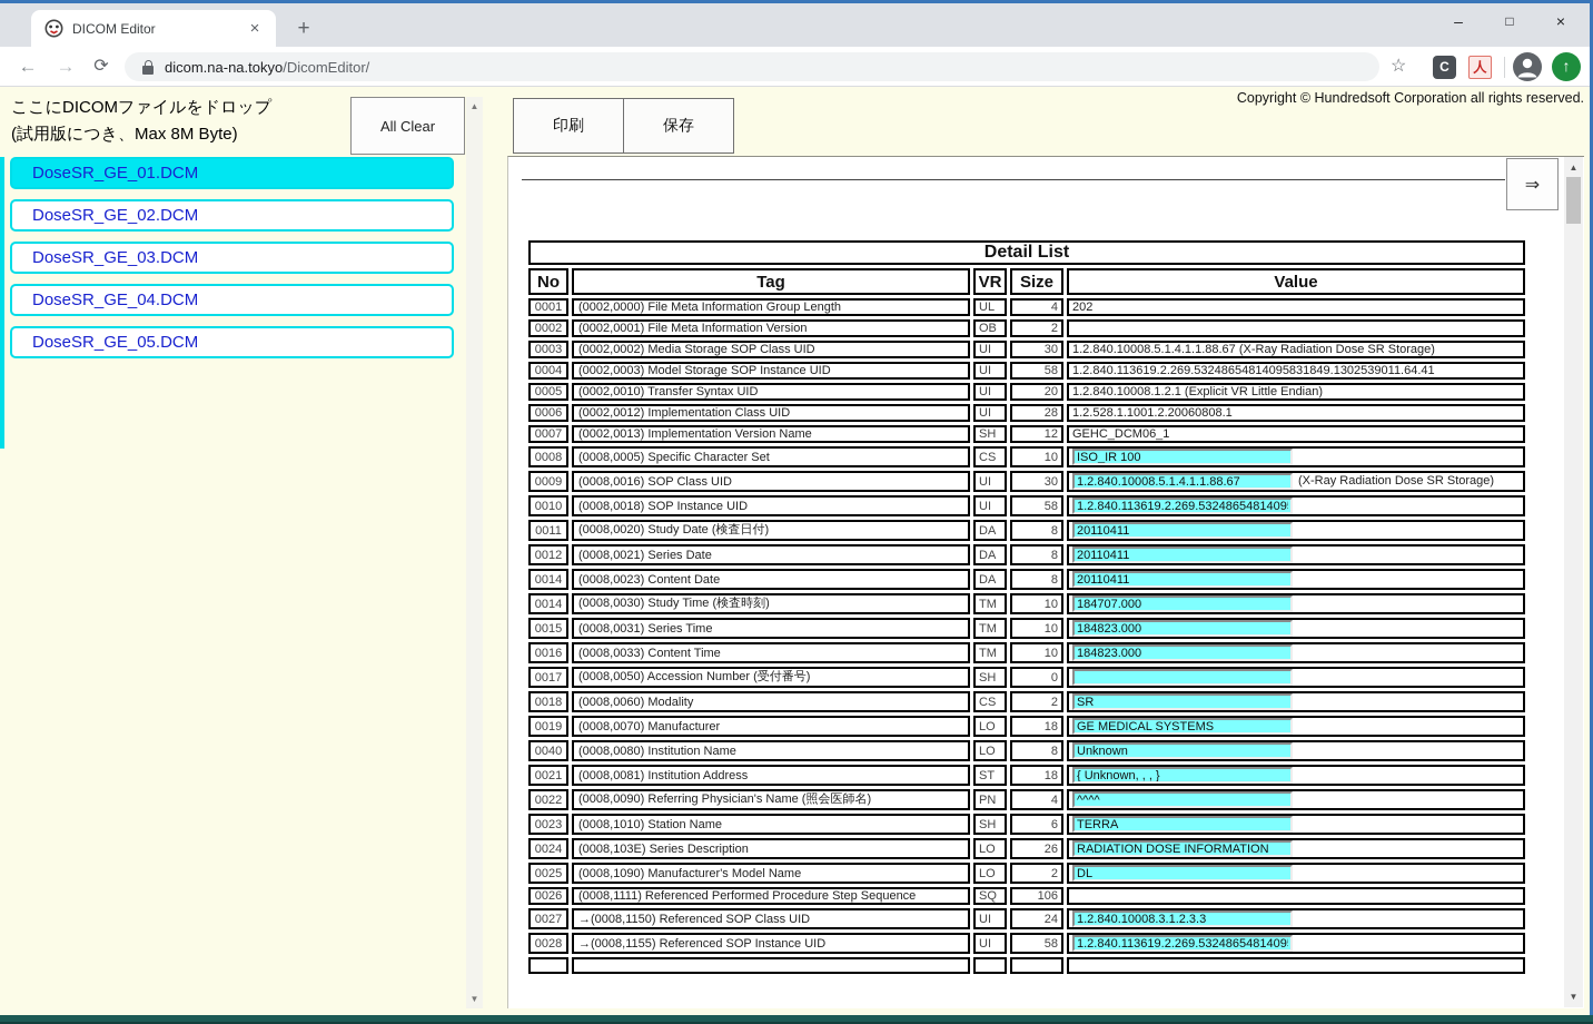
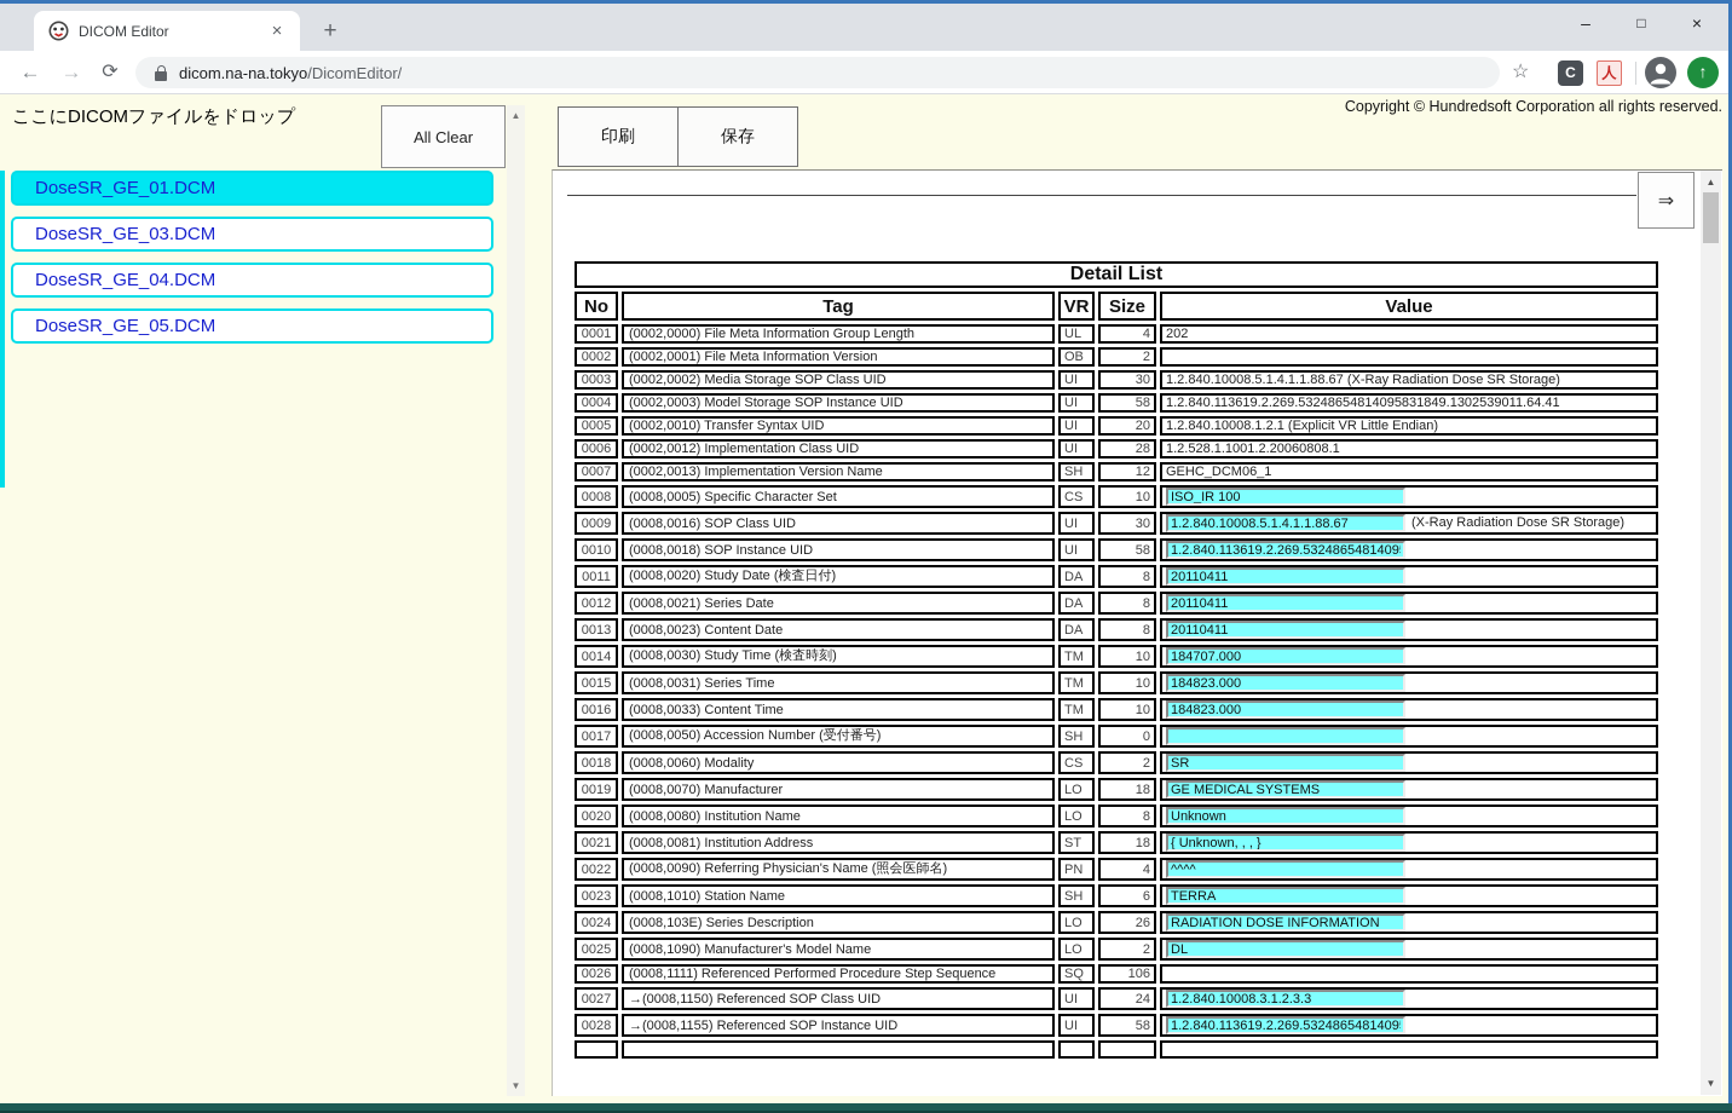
  DICOM Editor
  ×
  +
  –
  □
  ×
  ←
  →
  ⟳
  dicom.na-na.tokyo/DicomEditor/
  ☆
  C
  人
  ↑
  ここにDICOMファイルをドロップ
- (試用版につき、Max 8M Byte)
  All Clear
  DoseSR_GE_01.DCM
- DoseSR_GE_02.DCM
  DoseSR_GE_03.DCM
  DoseSR_GE_04.DCM
  DoseSR_GE_05.DCM
  ▲
  ▼
  Copyright © Hundredsoft Corporation all rights reserved.
  印刷
  保存
  ⇒
  Detail List
  No	Tag	VR	Size	Value
  0001	(0002,0000) File Meta Information Group Length	UL	4	202
  0002	(0002,0001) File Meta Information Version	OB	2
  0003	(0002,0002) Media Storage SOP Class UID	UI	30	1.2.840.10008.5.1.4.1.1.88.67 (X-Ray Radiation Dose SR Storage)
  0004	(0002,0003) Model Storage SOP Instance UID	UI	58	1.2.840.113619.2.269.53248654814095831849.1302539011.64.41
  0005	(0002,0010) Transfer Syntax UID	UI	20	1.2.840.10008.1.2.1 (Explicit VR Little Endian)
  0006	(0002,0012) Implementation Class UID	UI	28	1.2.528.1.1001.2.20060808.1
  0007	(0002,0013) Implementation Version Name	SH	12	GEHC_DCM06_1
  0008	(0008,0005) Specific Character Set	CS	10	ISO_IR 100
  0009	(0008,0016) SOP Class UID	UI	30	1.2.840.10008.5.1.4.1.1.88.67 (X-Ray Radiation Dose SR Storage)
  0010	(0008,0018) SOP Instance UID	UI	58	1.2.840.113619.2.269.5324865481409
  0011	(0008,0020) Study Date (検査日付)	DA	8	20110411
  0012	(0008,0021) Series Date	DA	8	20110411
- 0014	(0008,0023) Content Date	DA	8	20110411
+ 0013	(0008,0023) Content Date	DA	8	20110411
  0014	(0008,0030) Study Time (検査時刻)	TM	10	184707.000
  0015	(0008,0031) Series Time	TM	10	184823.000
  0016	(0008,0033) Content Time	TM	10	184823.000
  0017	(0008,0050) Accession Number (受付番号)	SH	0
  0018	(0008,0060) Modality	CS	2	SR
  0019	(0008,0070) Manufacturer	LO	18	GE MEDICAL SYSTEMS
- 0040	(0008,0080) Institution Name	LO	8	Unknown
+ 0020	(0008,0080) Institution Name	LO	8	Unknown
  0021	(0008,0081) Institution Address	ST	18	{ Unknown, , , }
  0022	(0008,0090) Referring Physician's Name (照会医師名)	PN	4	^^^^
  0023	(0008,1010) Station Name	SH	6	TERRA
  0024	(0008,103E) Series Description	LO	26	RADIATION DOSE INFORMATION
  0025	(0008,1090) Manufacturer's Model Name	LO	2	DL
  0026	(0008,1111) Referenced Performed Procedure Step Sequence	SQ	106
  0027	→(0008,1150) Referenced SOP Class UID	UI	24	1.2.840.10008.3.1.2.3.3
  0028	→(0008,1155) Referenced SOP Instance UID	UI	58	1.2.840.113619.2.269.5324865481409
  ▲
  ▼
